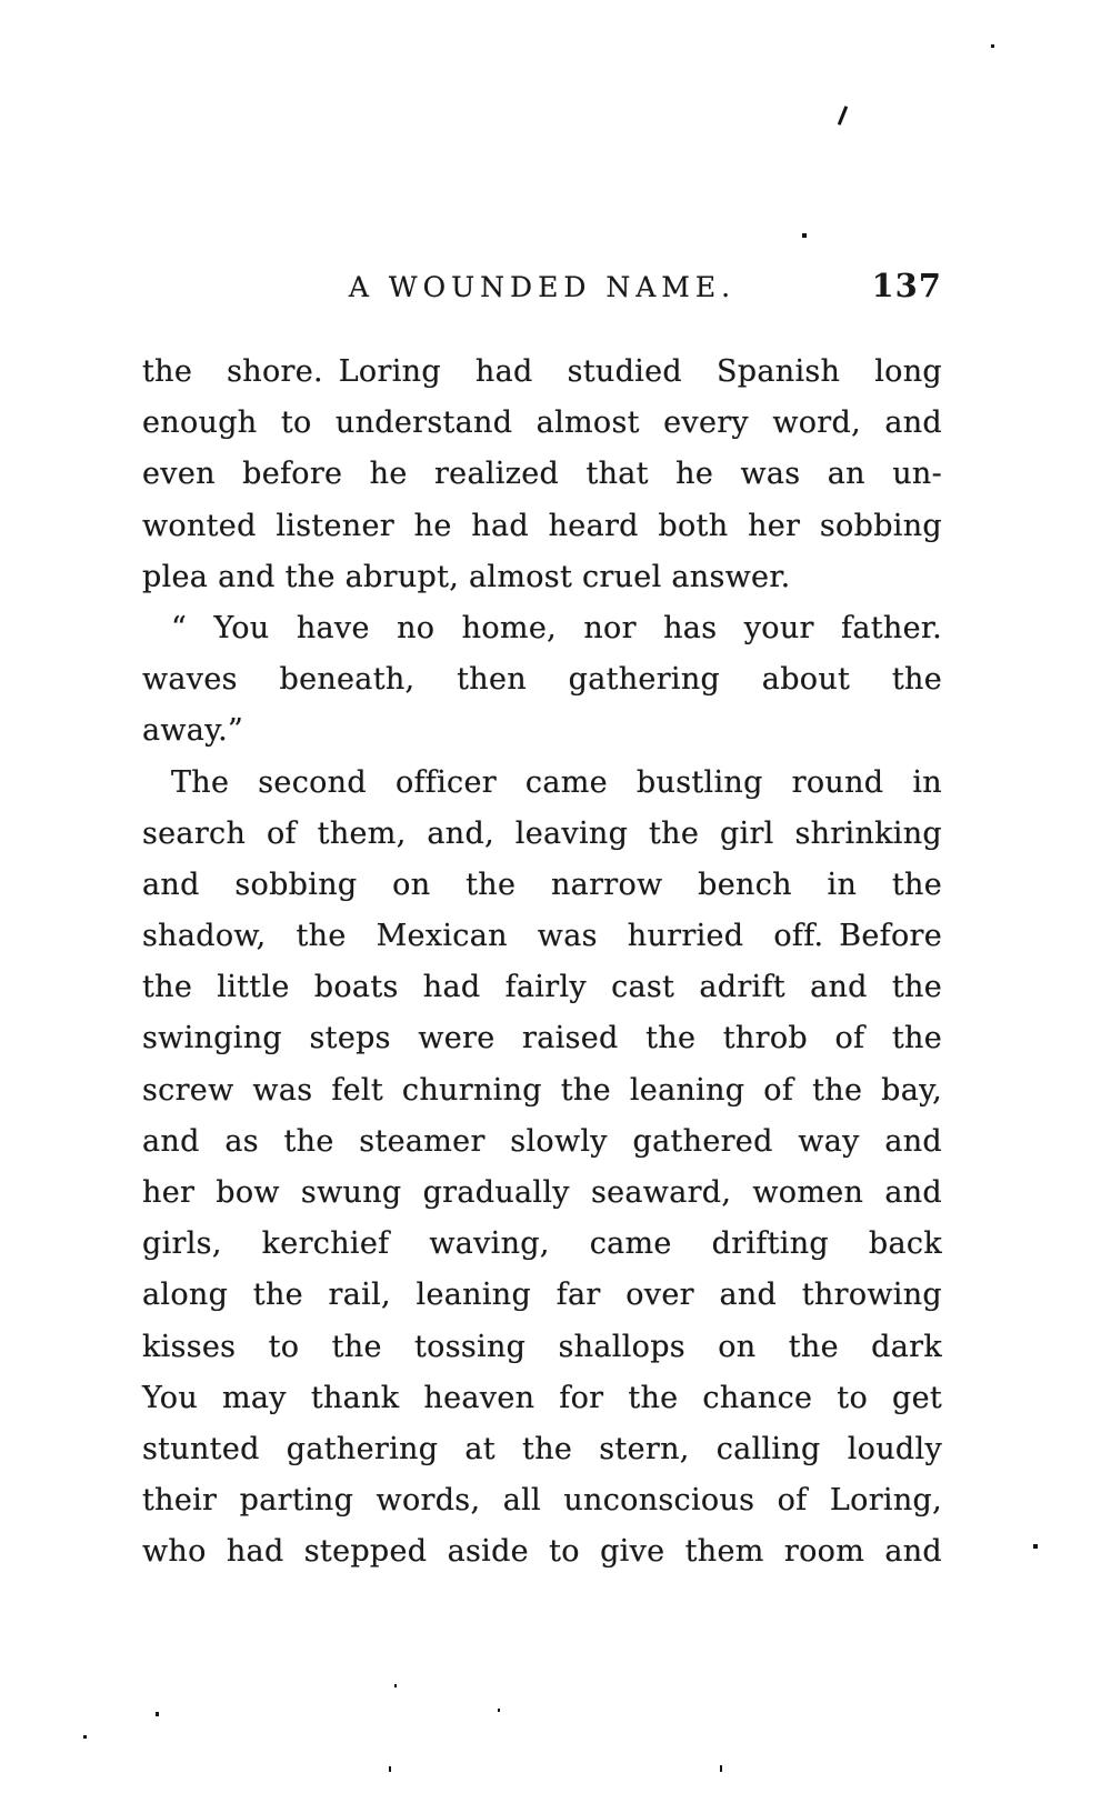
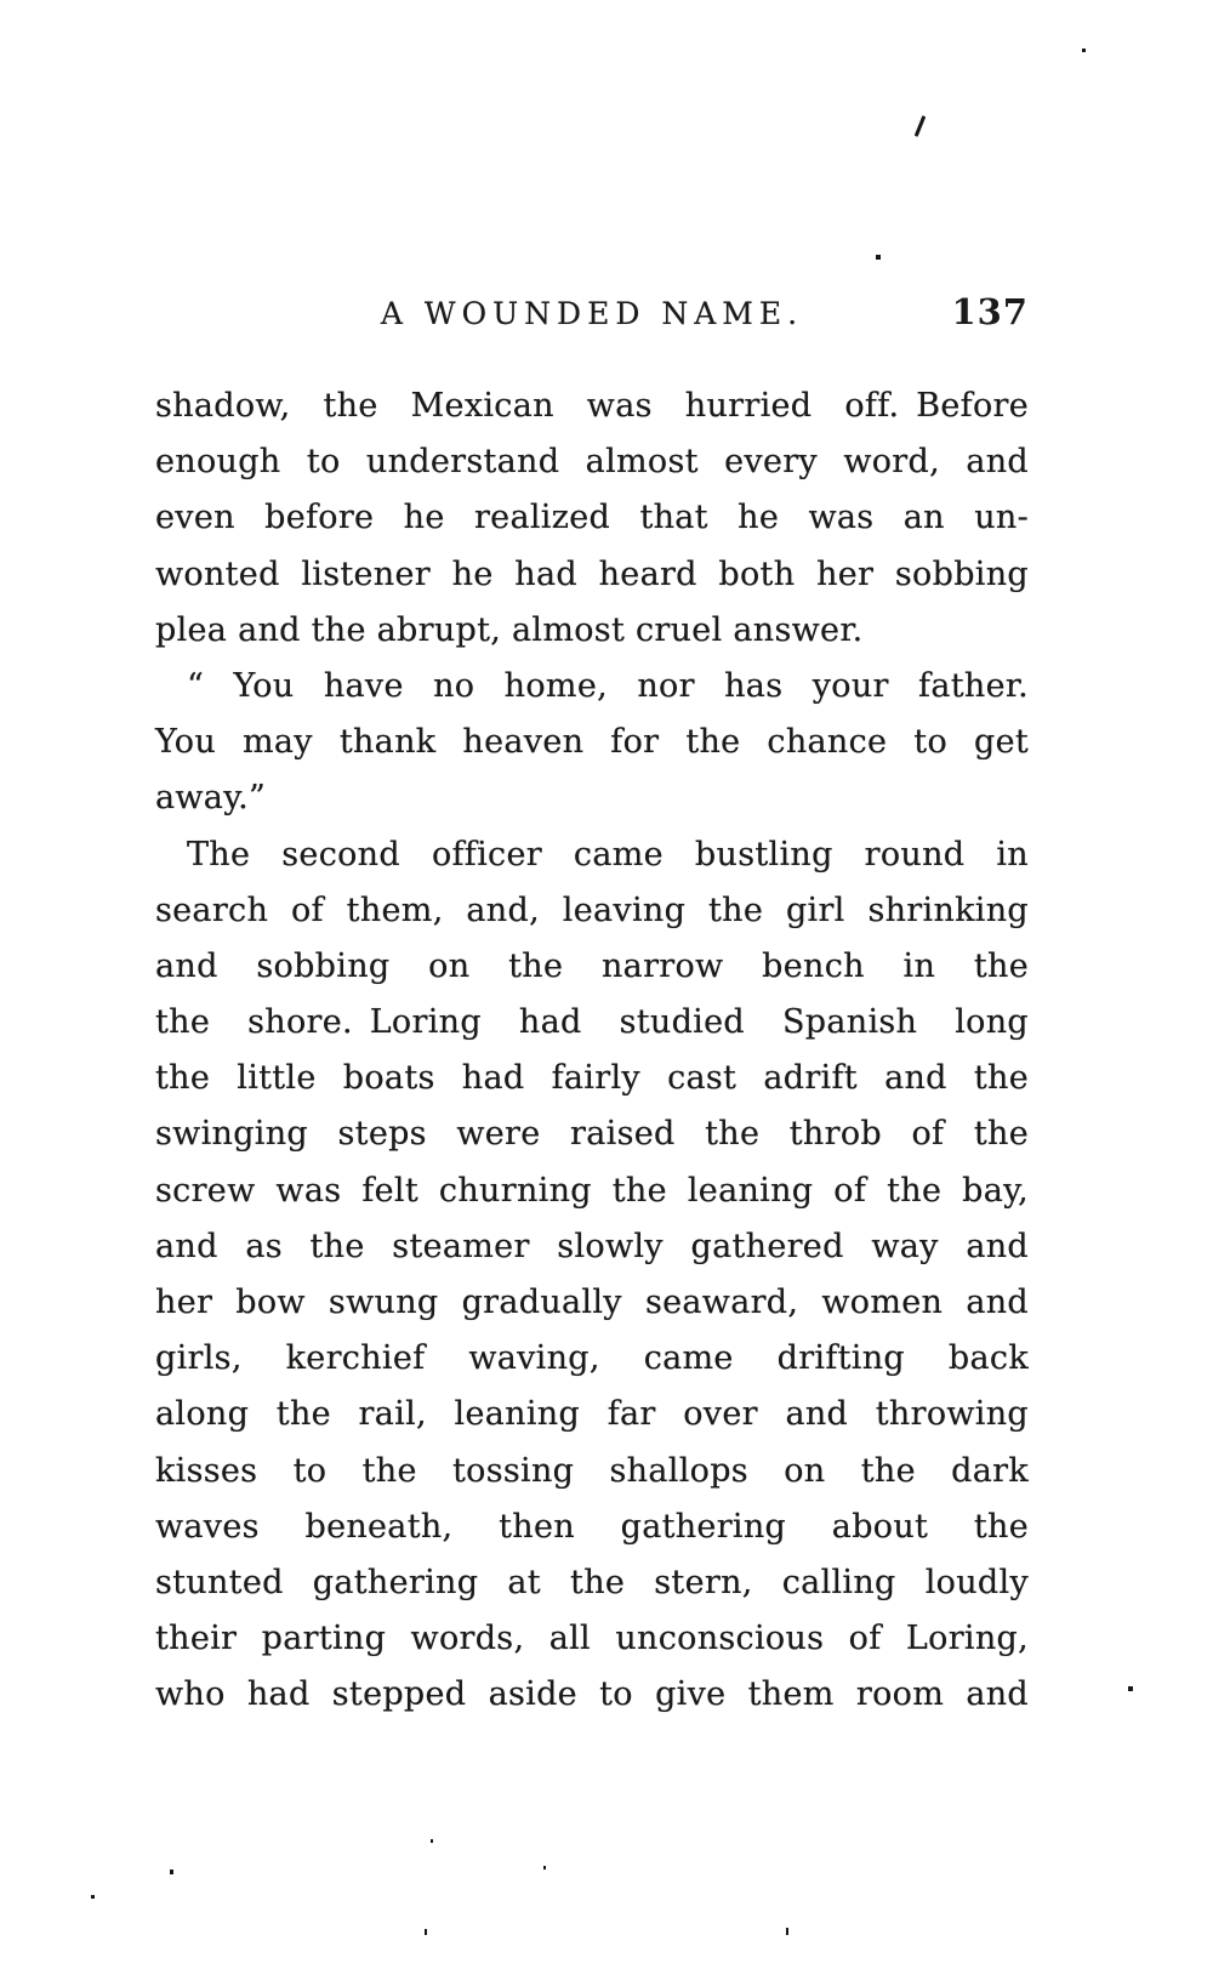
  A WOUNDED NAME.
  137
- the shore. Loring had studied Spanish long
+ shadow, the Mexican was hurried off. Before
  enough to understand almost every word, and
  even before he realized that he was an un-
  wonted listener he had heard both her sobbing
  plea and the abrupt, almost cruel answer.
  “ You have no home, nor has your father.
- waves beneath, then gathering about the
+ You may thank heaven for the chance to get
  away.”
  The second officer came bustling round in
  search of them, and, leaving the girl shrinking
  and sobbing on the narrow bench in the
- shadow, the Mexican was hurried off. Before
+ the shore. Loring had studied Spanish long
  the little boats had fairly cast adrift and the
  swinging steps were raised the throb of the
  screw was felt churning the leaning of the bay,
  and as the steamer slowly gathered way and
  her bow swung gradually seaward, women and
  girls, kerchief waving, came drifting back
  along the rail, leaning far over and throwing
  kisses to the tossing shallops on the dark
- You may thank heaven for the chance to get
+ waves beneath, then gathering about the
  stunted gathering at the stern, calling loudly
  their parting words, all unconscious of Loring,
  who had stepped aside to give them room and
